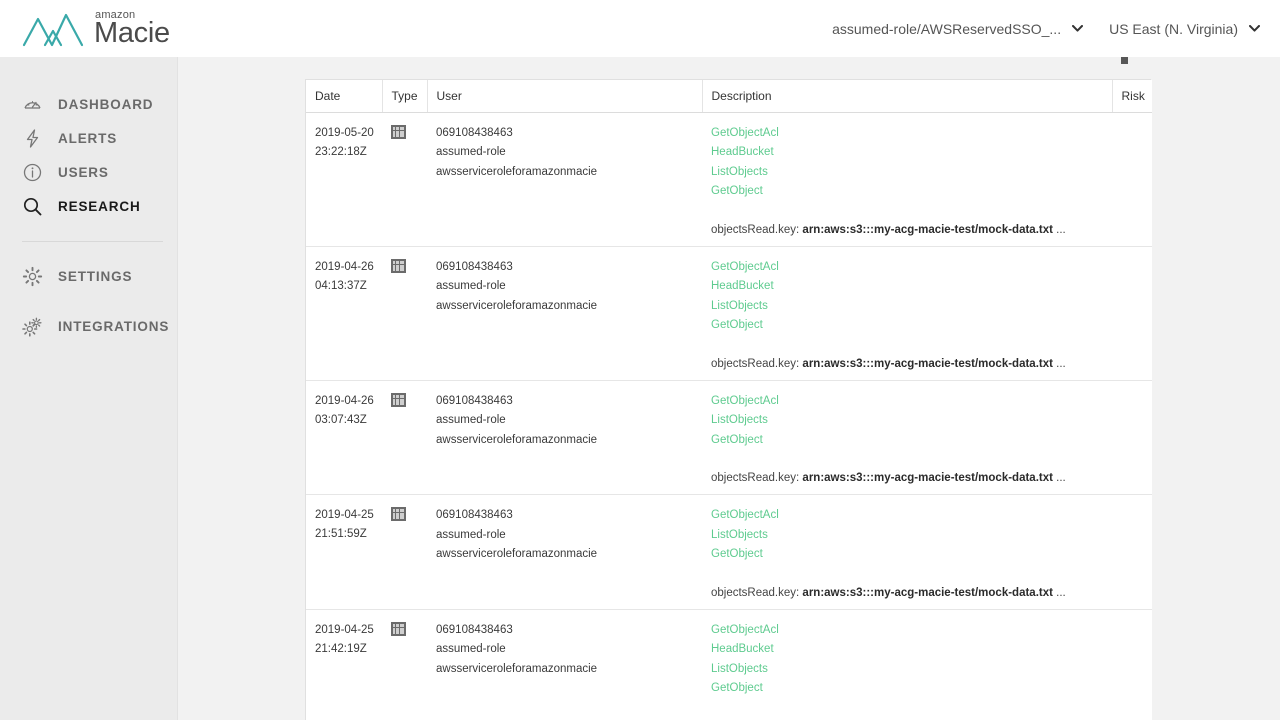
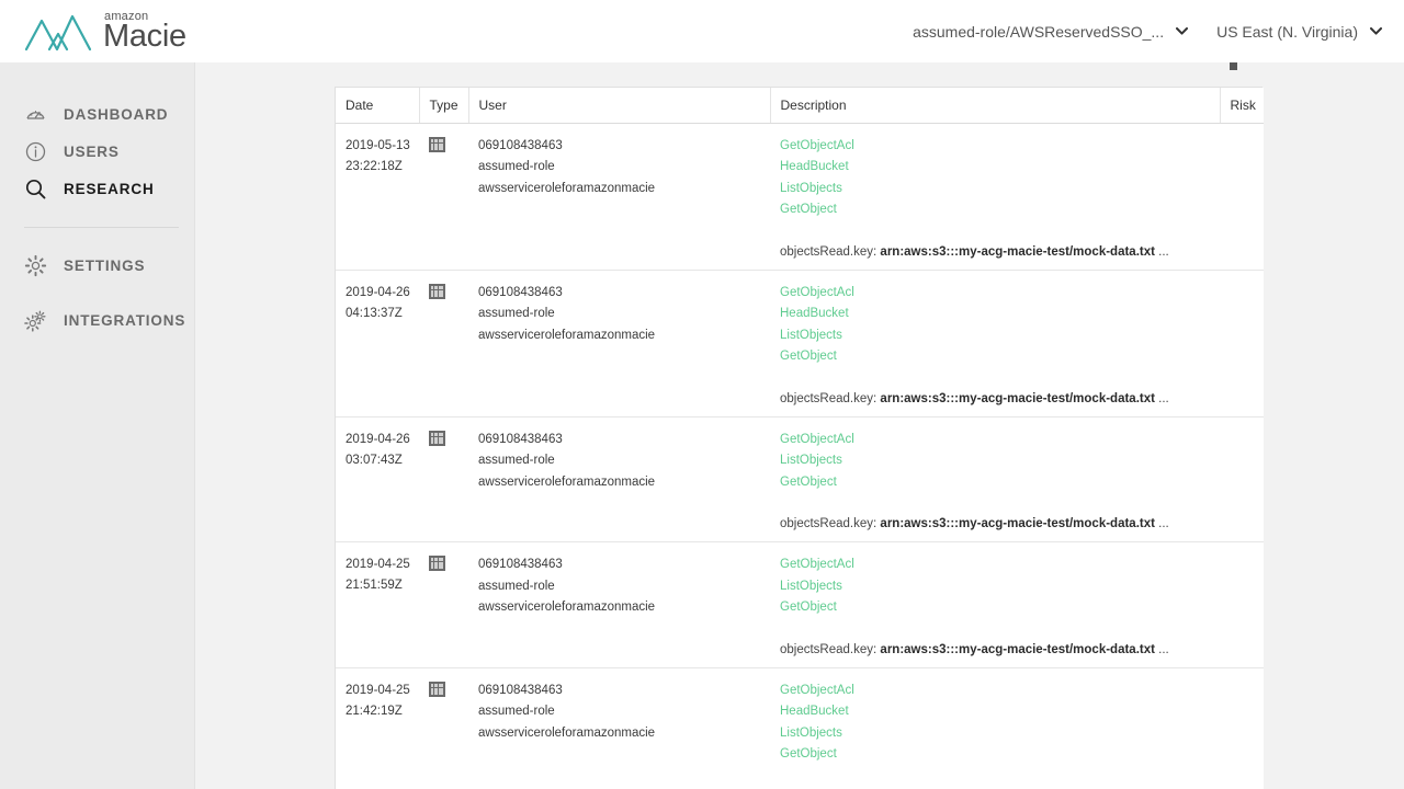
  amazon
  Macie
  assumed-role/AWSReservedSSO_...
  US East (N. Virginia)
  DASHBOARD
- ALERTS
  USERS
  RESEARCH
  SETTINGS
  INTEGRATIONS
  Date	Type	User	Description	Risk
- 2019-05-2023:22:18Z		069108438463assumed-roleawsserviceroleforamazonmacie	GetObjectAclHeadBucketListObjectsGetObjectobjectsRead.key: arn:aws:s3:::my-acg-macie-test/mock-data.txt ...
+ 2019-05-1323:22:18Z		069108438463assumed-roleawsserviceroleforamazonmacie	GetObjectAclHeadBucketListObjectsGetObjectobjectsRead.key: arn:aws:s3:::my-acg-macie-test/mock-data.txt ...
  2019-04-2604:13:37Z		069108438463assumed-roleawsserviceroleforamazonmacie	GetObjectAclHeadBucketListObjectsGetObjectobjectsRead.key: arn:aws:s3:::my-acg-macie-test/mock-data.txt ...
  2019-04-2603:07:43Z		069108438463assumed-roleawsserviceroleforamazonmacie	GetObjectAclListObjectsGetObjectobjectsRead.key: arn:aws:s3:::my-acg-macie-test/mock-data.txt ...
  2019-04-2521:51:59Z		069108438463assumed-roleawsserviceroleforamazonmacie	GetObjectAclListObjectsGetObjectobjectsRead.key: arn:aws:s3:::my-acg-macie-test/mock-data.txt ...
  2019-04-2521:42:19Z		069108438463assumed-roleawsserviceroleforamazonmacie	GetObjectAclHeadBucketListObjectsGetObject
